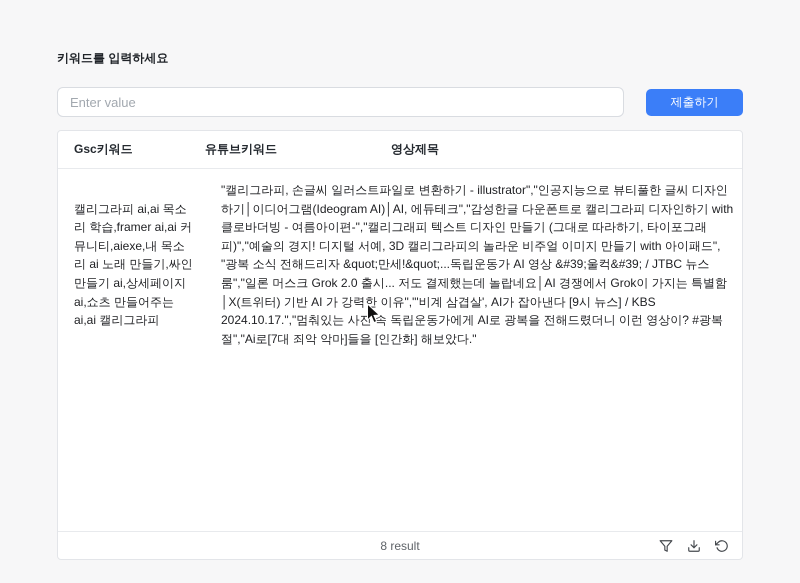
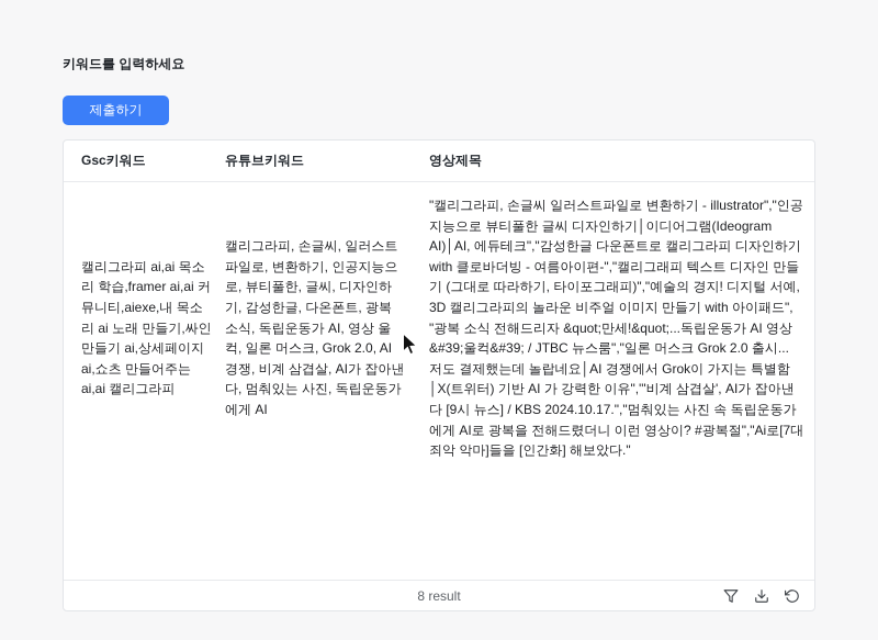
  키워드를 입력하세요
- Enter value
  제출하기
  Gsc키워드
  유튜브키워드
  영상제목
  캘리그라피 ai,ai 목소리 학습,framer ai,ai 커뮤니티,aiexe,내 목소리 ai 노래 만들기,싸인 만들기 ai,상세페이지 ai,쇼츠 만들어주는 ai,ai 캘리그라피
+ 캘리그라피, 손글씨, 일러스트파일로, 변환하기, 인공지능으로, 뷰티풀한, 글씨, 디자인하기, 감성한글, 다온폰트, 광복 소식, 독립운동가 AI, 영상 울컥, 일론 머스크, Grok 2.0, AI 경쟁, 비계 삼겹살, AI가 잡아낸다, 멈춰있는 사진, 독립운동가에게 AI
  "캘리그라피, 손글씨 일러스트파일로 변환하기 - illustrator","인공지능으로 뷰티풀한 글씨 디자인하기│이디어그램(Ideogram AI)│AI, 에듀테크","감성한글 다운폰트로 캘리그라피 디자인하기 with 클로바더빙 - 여름아이편-","캘리그래피 텍스트 디자인 만들기 (그대로 따라하기, 타이포그래피)","예술의 경지! 디지털 서예, 3D 캘리그라피의 놀라운 비주얼 이미지 만들기 with 아이패드", "광복 소식 전해드리자 &quot;만세!&quot;...독립운동가 AI 영상 &#39;울컥&#39; / JTBC 뉴스룸","일론 머스크 Grok 2.0 출시... 저도 결제했는데 놀랍네요│AI 경쟁에서 Grok이 가지는 특별함│X(트위터) 기반 AI 가 강력한 이유","'비계 삼겹살', AI가 잡아낸다 [9시 뉴스] / KBS 2024.10.17.","멈춰있는 사진 속 독립운동가에게 AI로 광복을 전해드렸더니 이런 영상이? #광복절","Ai로[7대 죄악 악마]들을 [인간화] 해보았다."
  8 result
